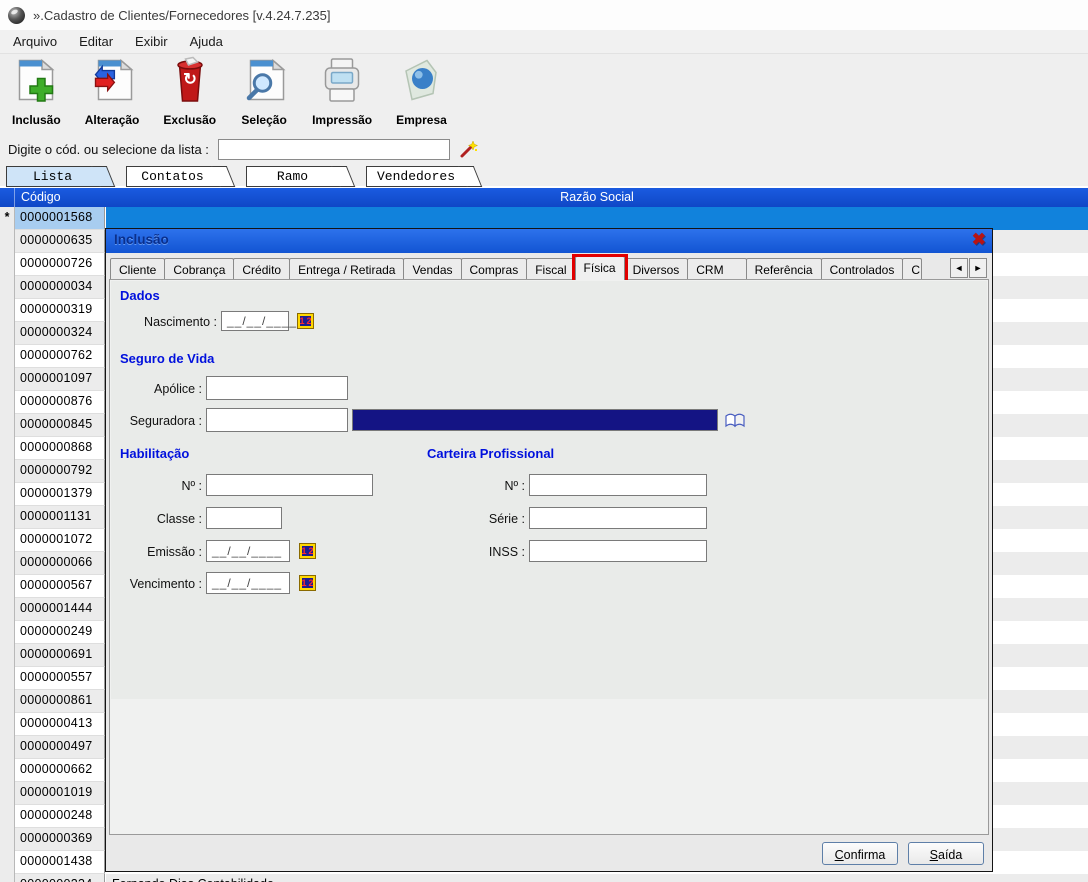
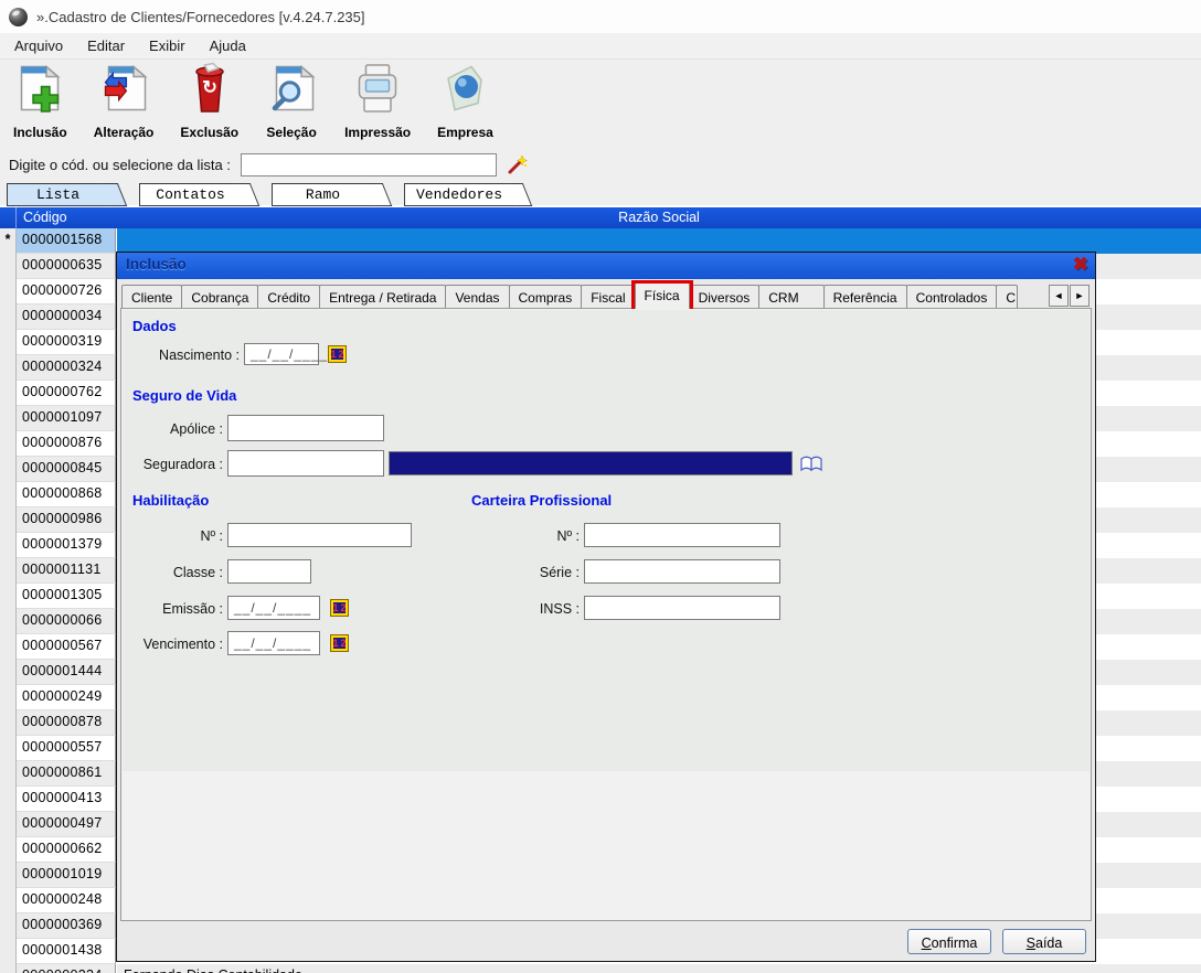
  ».Cadastro de Clientes/Fornecedores [v.4.24.7.235]
  Arquivo
  Editar
  Exibir
  Ajuda
  Inclusão
  Alteração
  ↻
  Exclusão
  Seleção
  Impressão
  Empresa
  Digite o cód. ou selecione da lista :
  Lista
  Contatos
  Ramo
  Vendedores
  Código
  Razão Social
  *
  0000001568
  0000000635
  0000000726
  0000000034
  0000000319
  0000000324
  0000000762
  0000001097
  0000000876
  0000000845
  0000000868
- 0000000792
+ 0000000986
  0000001379
  0000001131
- 0000001072
+ 0000001305
  0000000066
  0000000567
  0000001444
  0000000249
- 0000000691
+ 0000000878
  0000000557
  0000000861
  0000000413
  0000000497
  0000000662
  0000001019
  0000000248
  0000000369
  0000001438
  Inclusão
  ✖
  Cliente Cobrança Crédito Entrega / Retirada Vendas Compras Fiscal Física Diversos CRM Referência Controlados C
  ◄
  ►
  Dados
  Nascimento :
  __/__/____
  1
  2
  Seguro de Vida
  Apólice :
  Seguradora :
  Habilitação
  Nº :
  Classe :
  Emissão :
  __/__/____
  1
  2
  Vencimento :
  __/__/____
  1
  2
  Carteira Profissional
  Nº :
  Série :
  INSS :
  Confirma
  Saída
